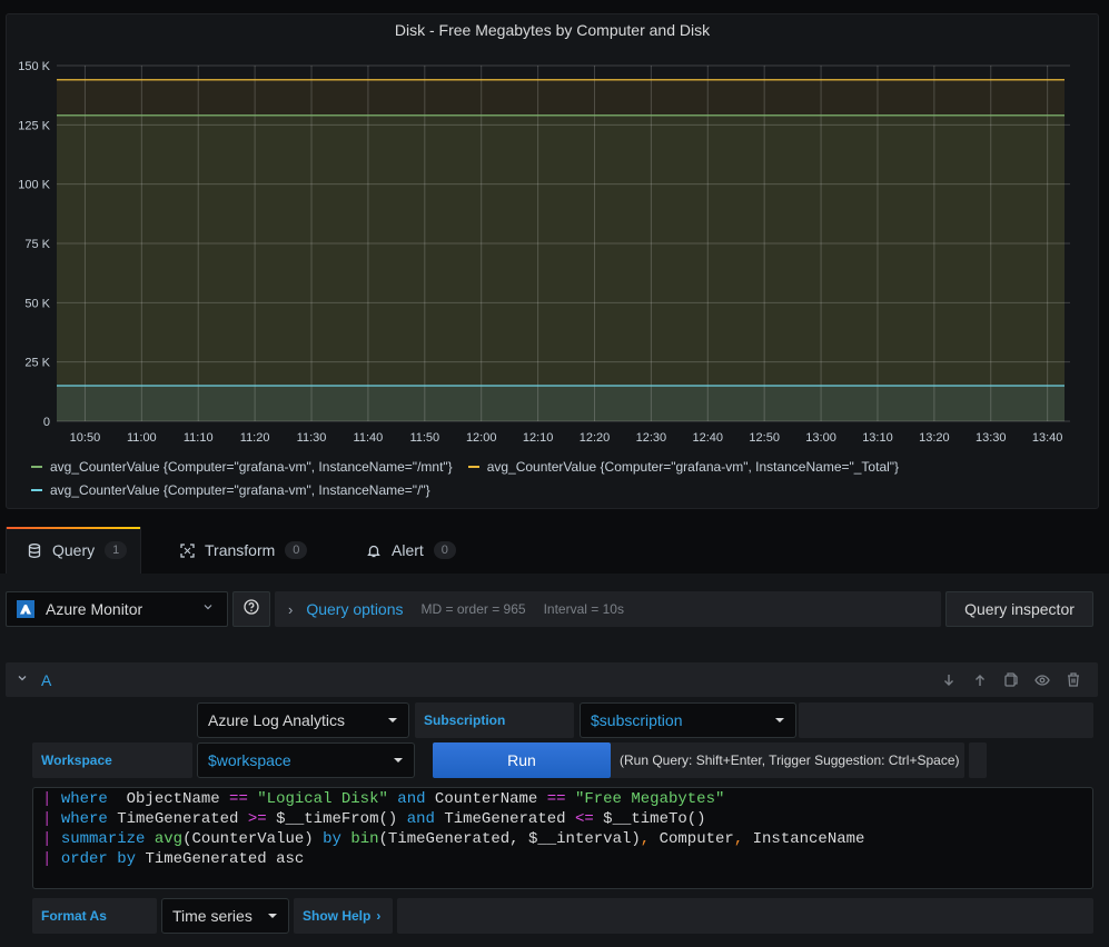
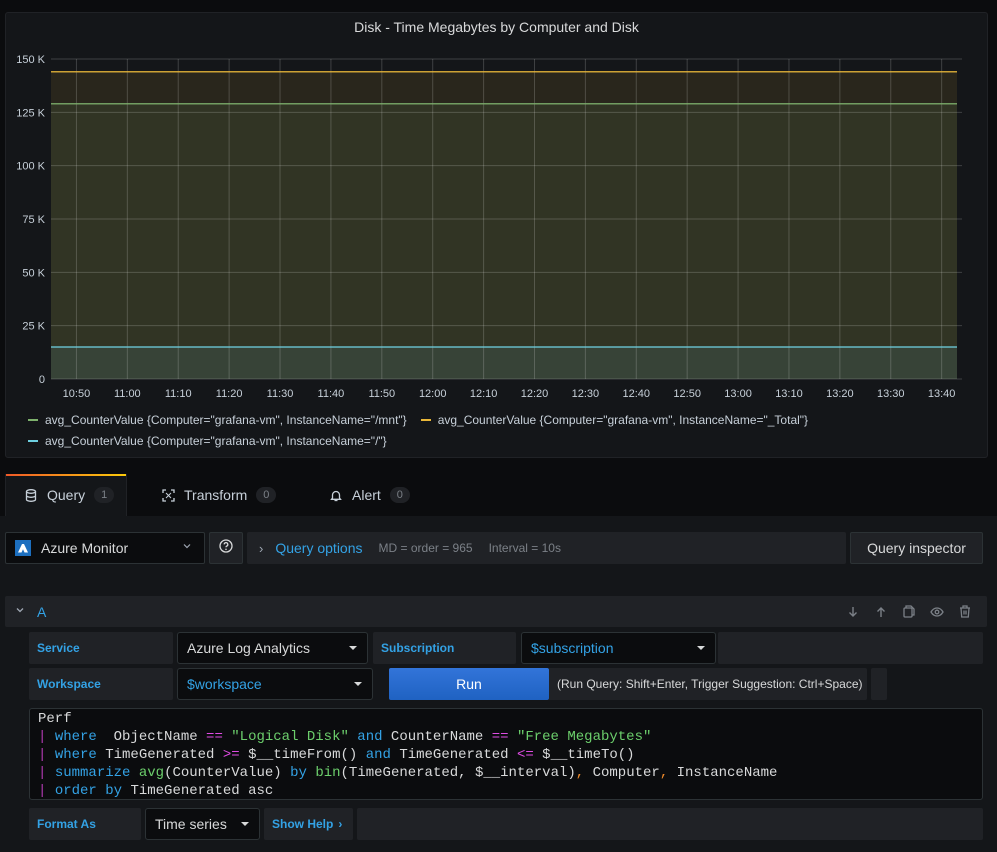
- Disk - Free Megabytes by Computer and Disk
+ Disk - Time Megabytes by Computer and Disk
  0
  25 K
  50 K
  75 K
  100 K
  125 K
  150 K
  10:50
  11:00
  11:10
  11:20
  11:30
  11:40
  11:50
  12:00
  12:10
  12:20
  12:30
  12:40
  12:50
  13:00
  13:10
  13:20
  13:30
  13:40
  avg_CounterValue {Computer="grafana-vm", InstanceName="/mnt"}
  avg_CounterValue {Computer="grafana-vm", InstanceName="_Total"}
  avg_CounterValue {Computer="grafana-vm", InstanceName="/"}
  Query
  1
  Transform
  0
  Alert
  0
  Azure Monitor
  ›
  Query options
  MD = order = 965
  Interval = 10s
  Query inspector
  A
+ Service
  Azure Log Analytics
  Subscription
  $subscription
  Workspace
  $workspace
  Run
  (Run Query: Shift+Enter, Trigger Suggestion: Ctrl+Space)
+ Perf
  | where ObjectName == "Logical Disk" and CounterName == "Free Megabytes"
  | where TimeGenerated >= $__timeFrom() and TimeGenerated <= $__timeTo()
  | summarize avg(CounterValue) by bin(TimeGenerated, $__interval), Computer, InstanceName
  | order by TimeGenerated asc
  Format As
  Time series
  Show Help
  ›
